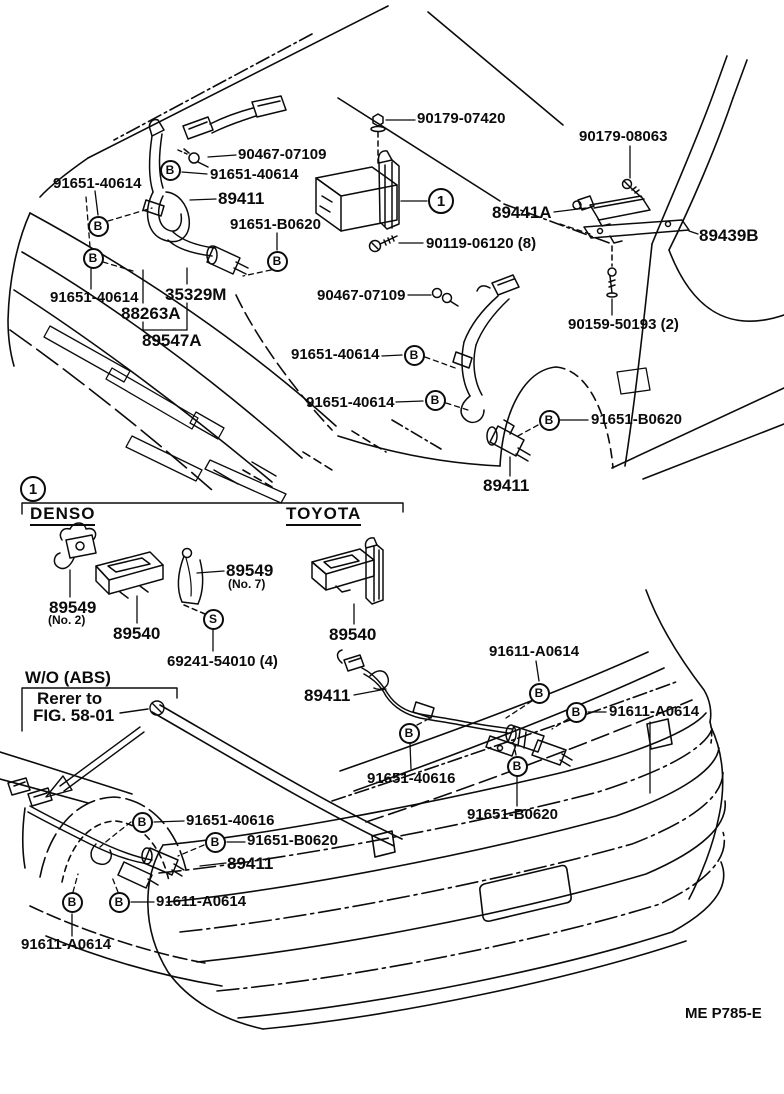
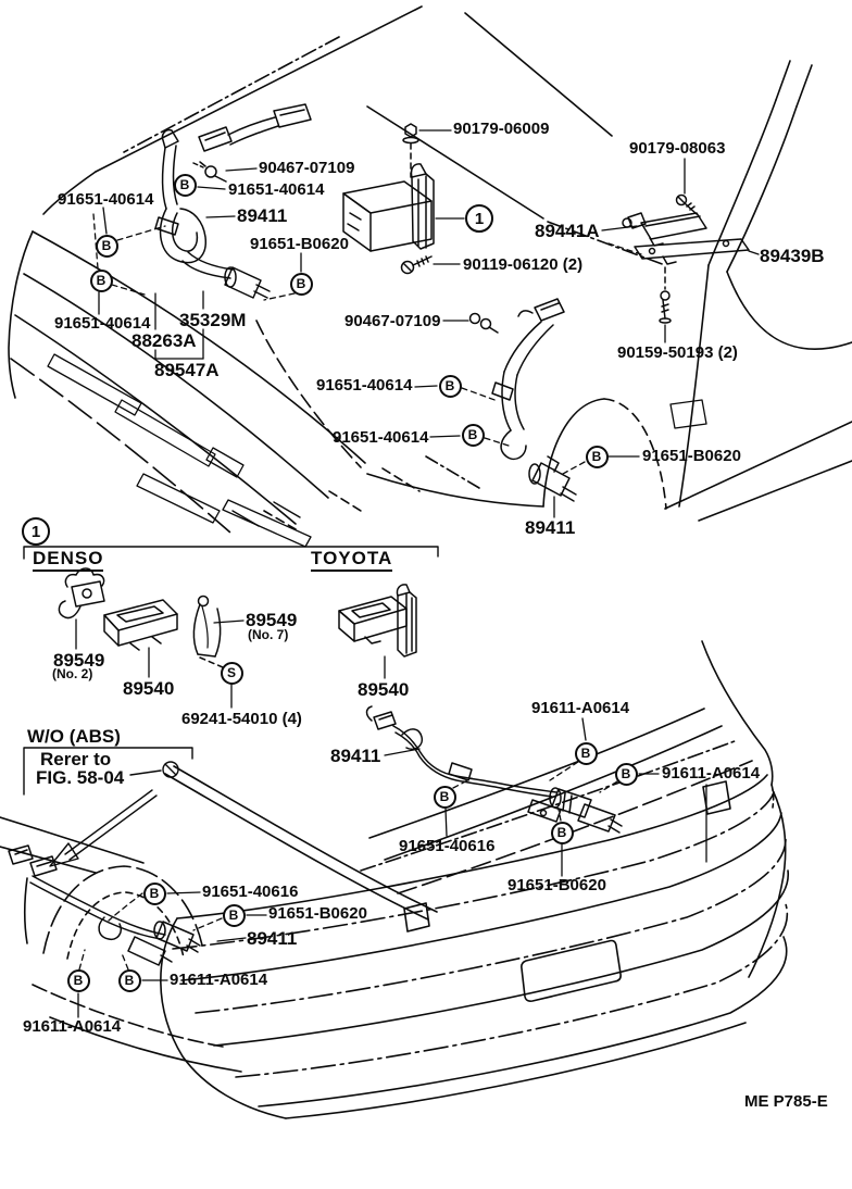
- 90179-07420
+ 90179-06009
  90467-07109
  91651-40614
  91651-40614
  89411
  91651-B0620
  90179-08063
  89441A
  89439B
- 90119-06120 (8)
+ 90119-06120 (2)
  90467-07109
  90159-50193 (2)
  91651-40614
  91651-40614
  91651-B0620
  89411
  91651-40614
  35329M
  88263A
  89547A
  89549
  (No. 7)
  89549
  (No. 2)
  89540
  69241-54010 (4)
  89540
  89411
  91611-A0614
  91611-A0614
  91651-40616
  91651-B0620
  91651-40616
  91651-B0620
  89411
  91611-A0614
  91611-A0614
  DENSO
  TOYOTA
  W/O (ABS)
  Rerer to
- FIG. 58-01
+ FIG. 58-04
  B
  B
  B
  B
  B
  B
  B
  B
  B
  B
  B
  B
  B
  B
  B
  S
  1
  1
  ME P785-E
